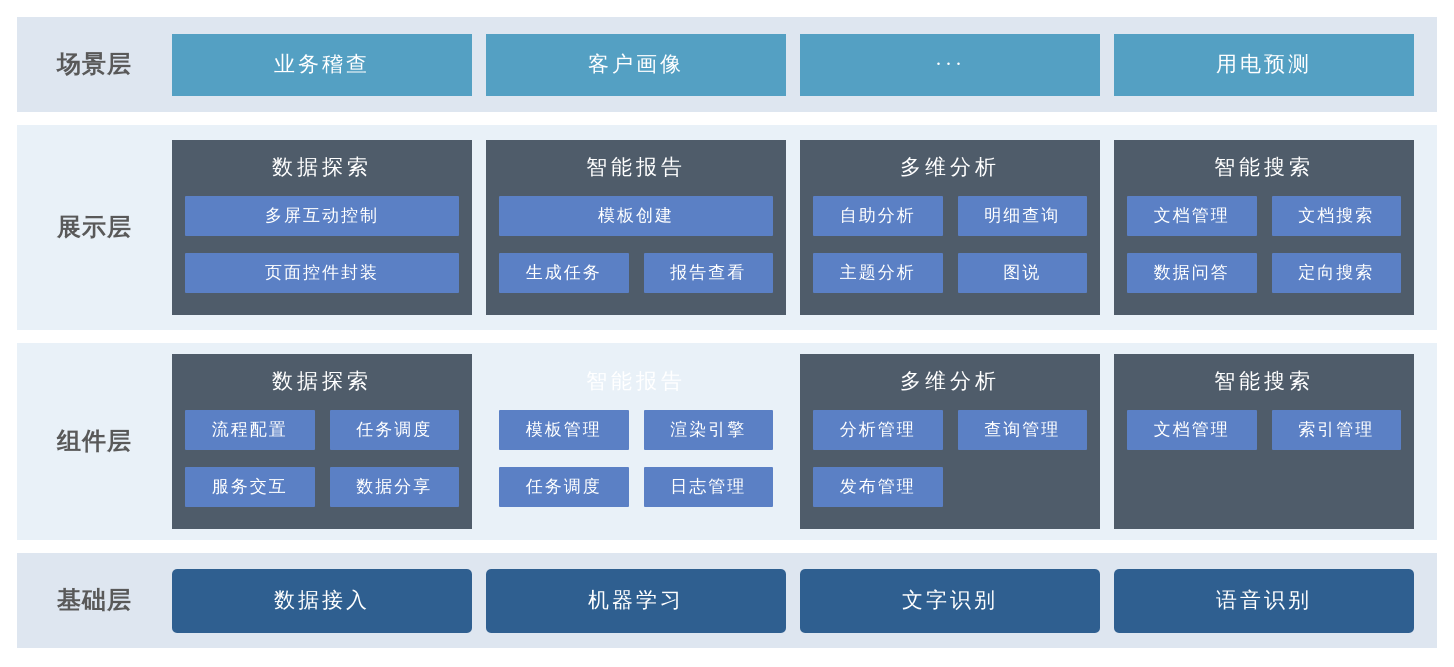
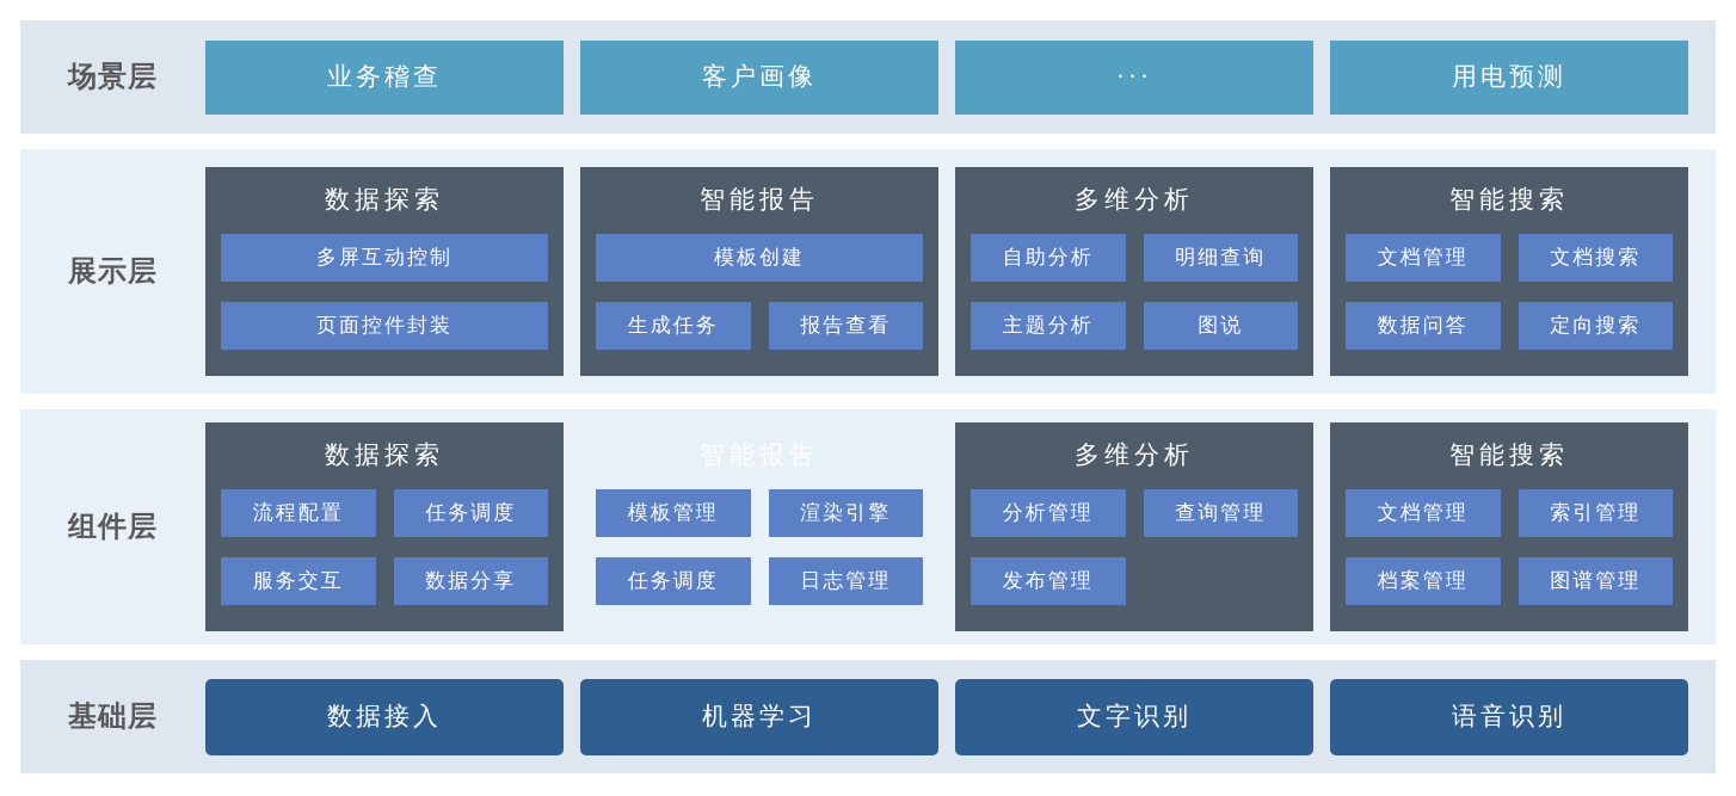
  场景层
  业务稽查
  客户画像
  ···
  用电预测
  展示层
  数据探索
  多屏互动控制
  页面控件封装
  智能报告
  模板创建
  生成任务
  报告查看
  多维分析
  自助分析
  明细查询
  主题分析
  图说
  智能搜索
  文档管理
  文档搜索
  数据问答
  定向搜索
  组件层
  数据探索
  流程配置
  任务调度
  服务交互
  数据分享
  模板管理
  渲染引擎
  任务调度
  日志管理
  多维分析
  分析管理
  查询管理
  发布管理
  智能搜索
  文档管理
  索引管理
+ 档案管理
+ 图谱管理
  基础层
  数据接入
  机器学习
  文字识别
  语音识别
